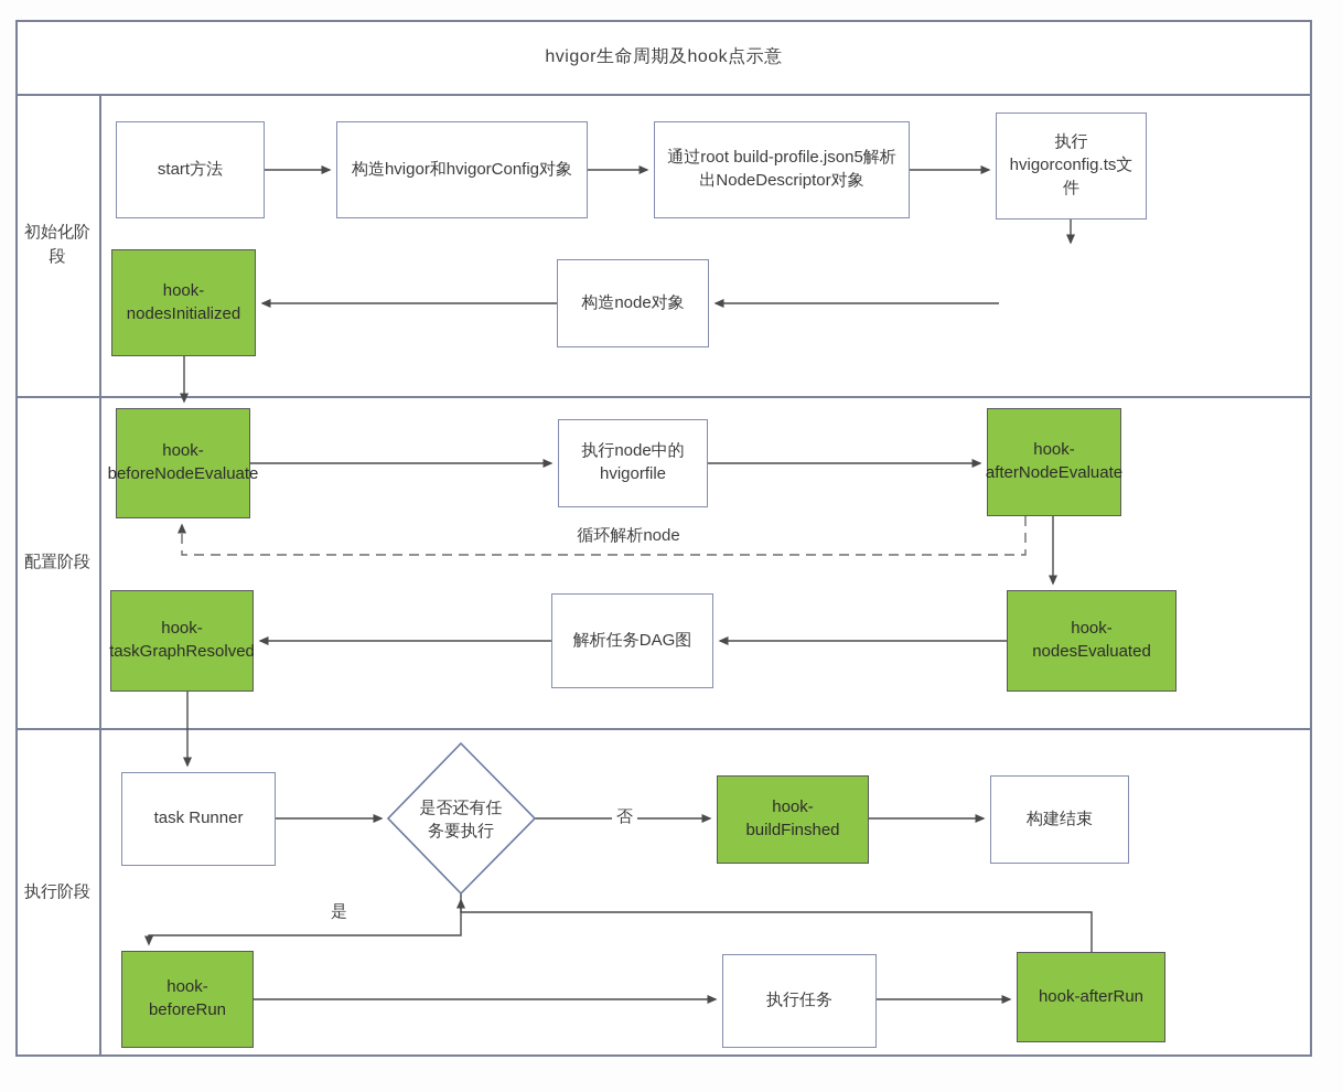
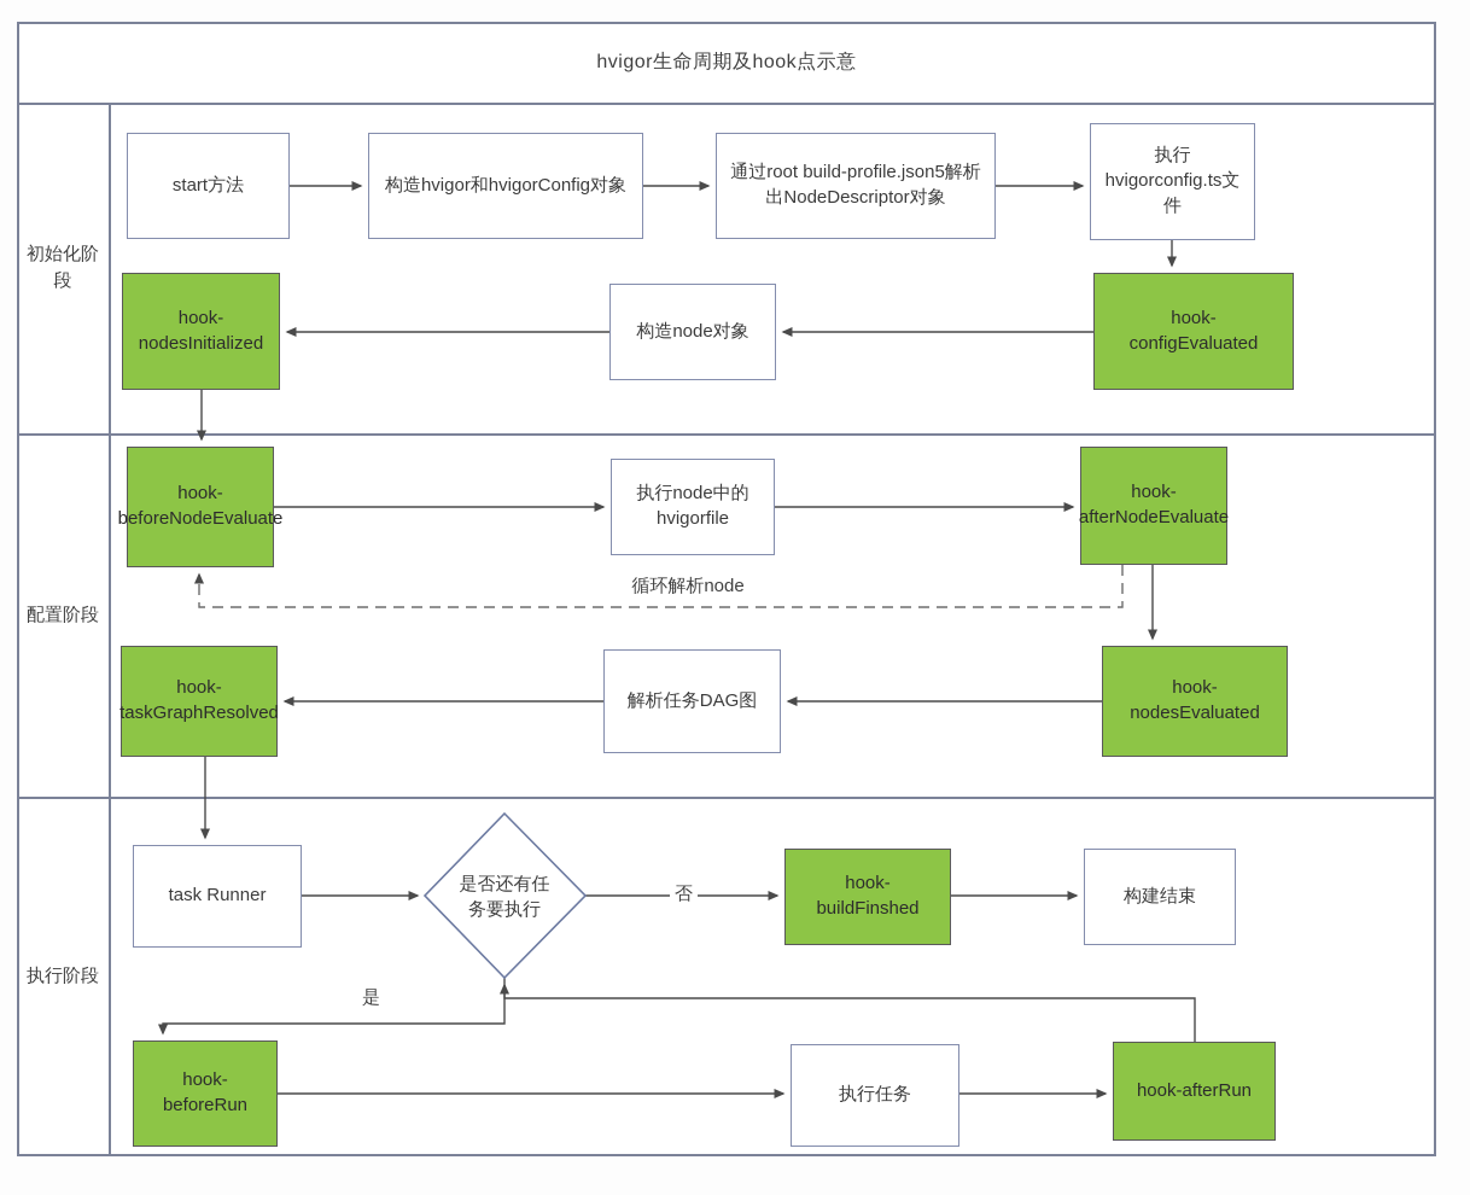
  hvigor生命周期及hook点示意
  初始化阶段
  配置阶段
  执行阶段
  start方法
  构造hvigor和hvigorConfig对象
  通过root build-profile.json5解析出NodeDescriptor对象
  执行hvigorconfig.ts文件
+ hook-configEvaluated
  构造node对象
  hook-nodesInitialized
  hook-beforeNodeEvaluate
  执行node中的hvigorfile
  hook-afterNodeEvaluate
  循环解析node
  hook-nodesEvaluated
  解析任务DAG图
  hook-taskGraphResolved
  task Runner
  是否还有任务要执行
  否
  hook-buildFinshed
  构建结束
  是
  hook-beforeRun
  执行任务
  hook-afterRun
